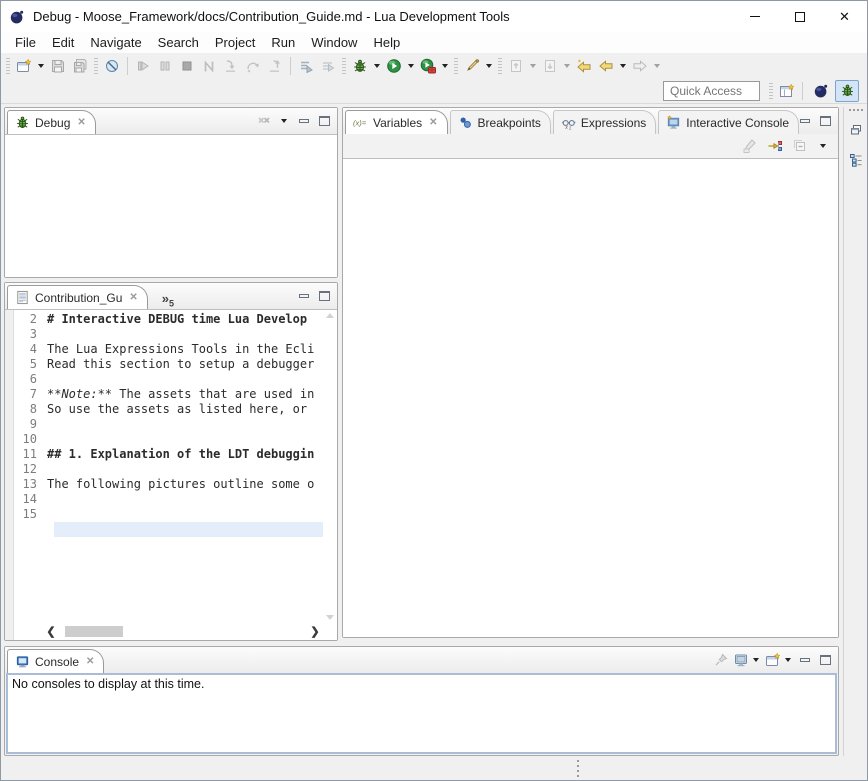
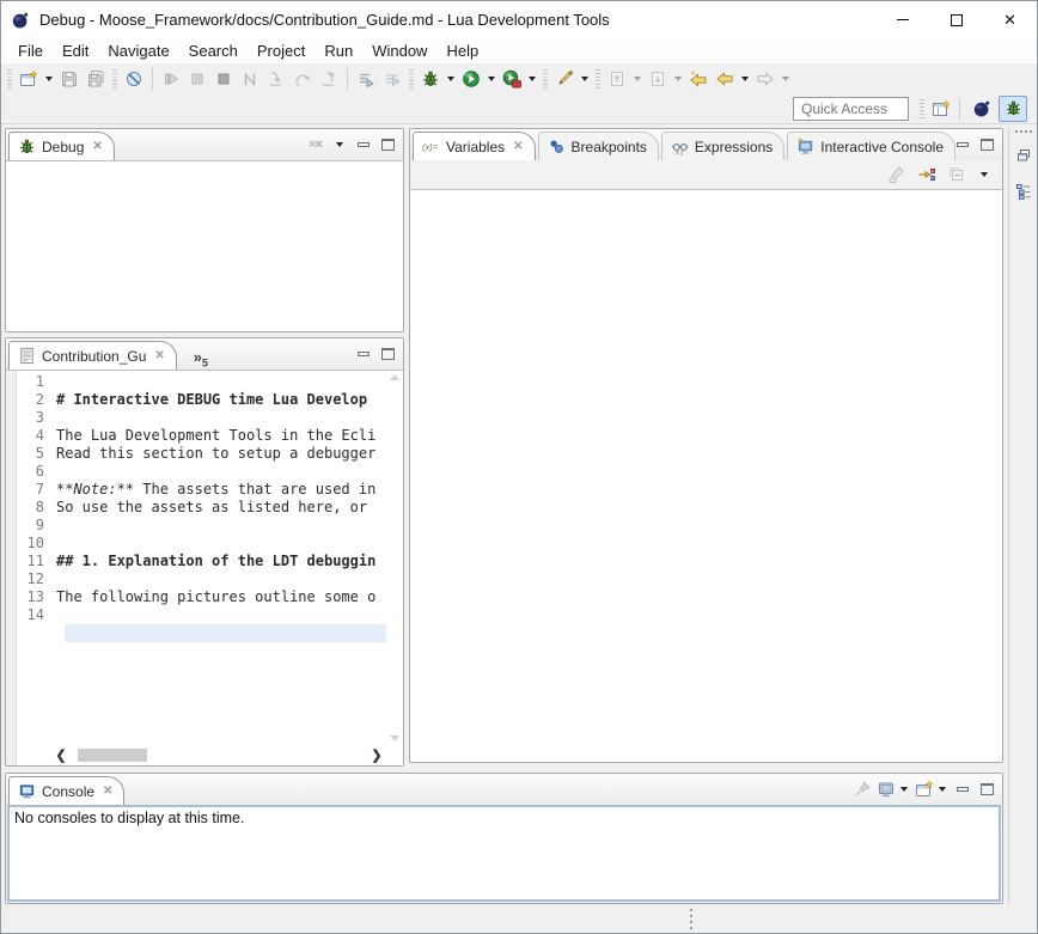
  Debug - Moose_Framework/docs/Contribution_Guide.md - Lua Development Tools
  ✕
  File
  Edit
  Navigate
  Search
  Project
  Run
  Window
  Help
  Quick Access
  Debug
  ✕
  Contribution_Gu
  ✕
  »5
+ 1
  2
  # Interactive DEBUG time Lua Develop
  3
  4
- The Lua Expressions Tools in the Ecli
+ The Lua Development Tools in the Ecli
  5
  Read this section to setup a debugger
  6
  7
  **Note:** The assets that are used in
  8
  So use the assets as listed here, or
  9
  10
  11
  ## 1. Explanation of the LDT debuggin
  12
  13
  The following pictures outline some o
  14
- 15
  ❮
  ❯
  (x)=
  Variables
  ✕
  Breakpoints
  Expressions
  Interactive Console
  Console
  ✕
  No consoles to display at this time.
